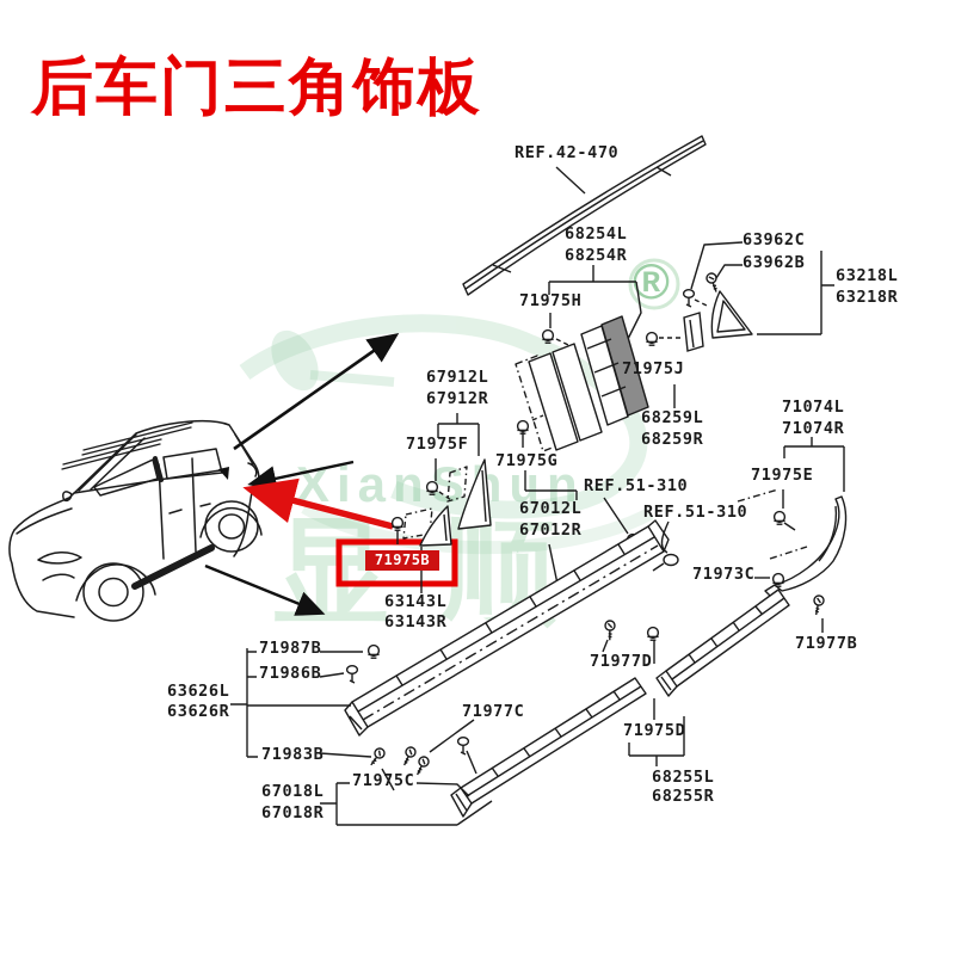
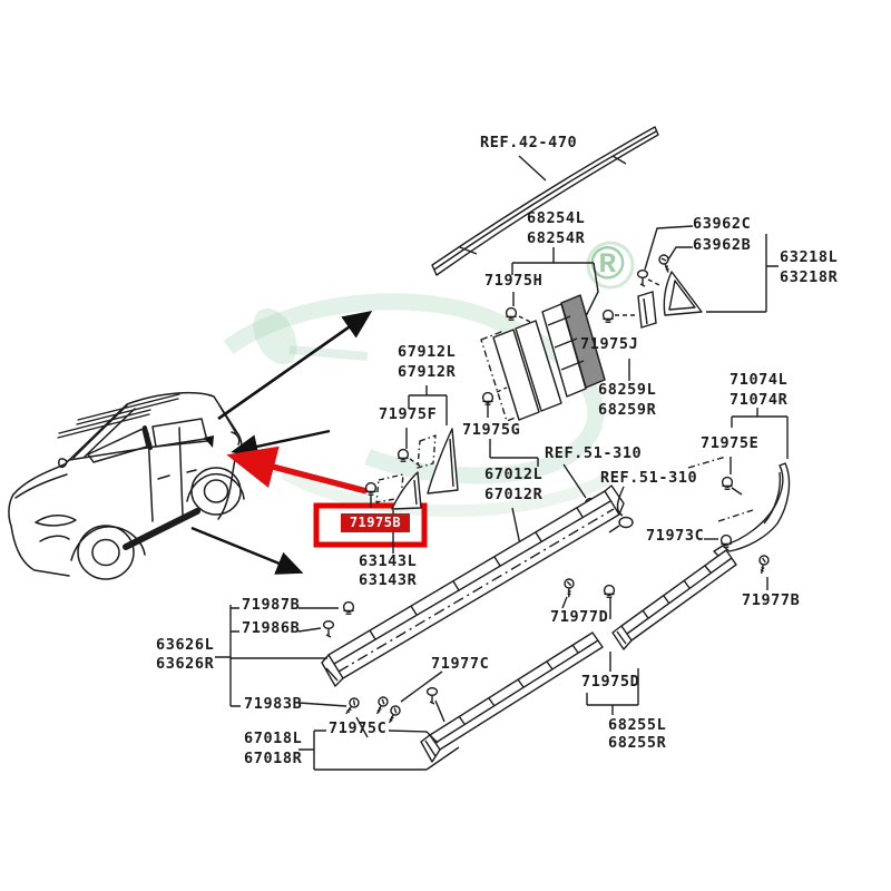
  ®
- XianShun
- 显顺
- 后车门三角饰板
  71975B
  REF.42-470
  68254L
  68254R
  63962C
  63962B
  63218L
  63218R
  71975H
  71975J
  67912L
  67912R
  68259L
  68259R
  71074L
  71074R
  71975F
  71975G
  71975E
  REF.51-310
  REF.51-310
  67012L
  67012R
  71973C
  63143L
  63143R
  71987B
  71986B
  63626L
  63626R
  71983B
  71977D
  71977B
  71977C
  71975D
  71975C
  67018L
  67018R
  68255L
  68255R
